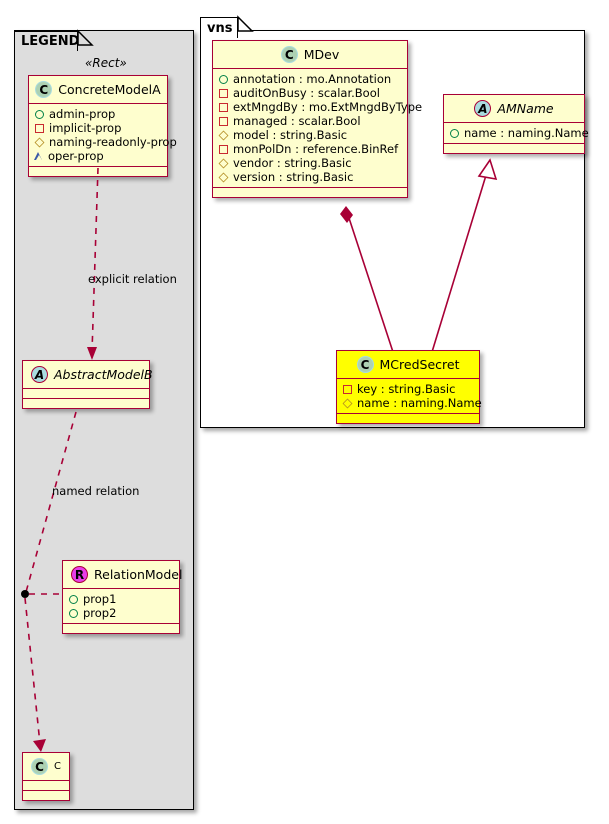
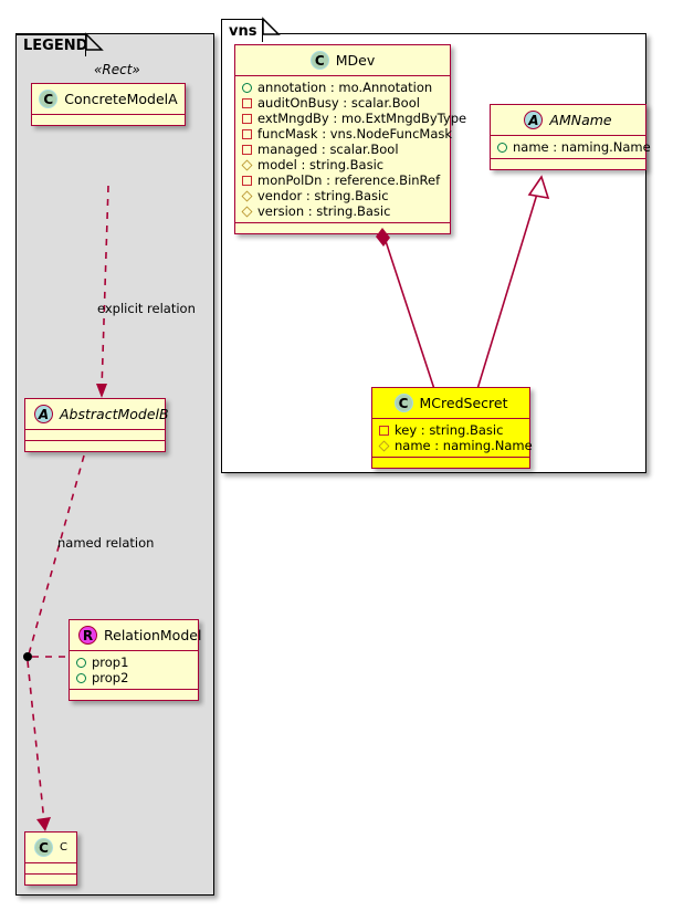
  LEGEND
  «Rect»
  C
  ConcreteModelA
- admin-prop
- implicit-prop
- naming-readonly-prop
- oper-prop
  A
  AbstractModelB
  R
  RelationModel
  prop1
  prop2
  C
  C
  explicit relation
  named relation
  vns
  C
  MDev
  annotation : mo.Annotation
  auditOnBusy : scalar.Bool
  extMngdBy : mo.ExtMngdByType
+ funcMask : vns.NodeFuncMask
  managed : scalar.Bool
  model : string.Basic
  monPolDn : reference.BinRef
  vendor : string.Basic
  version : string.Basic
  A
  AMName
  name : naming.Name
  C
  MCredSecret
  key : string.Basic
  name : naming.Name
